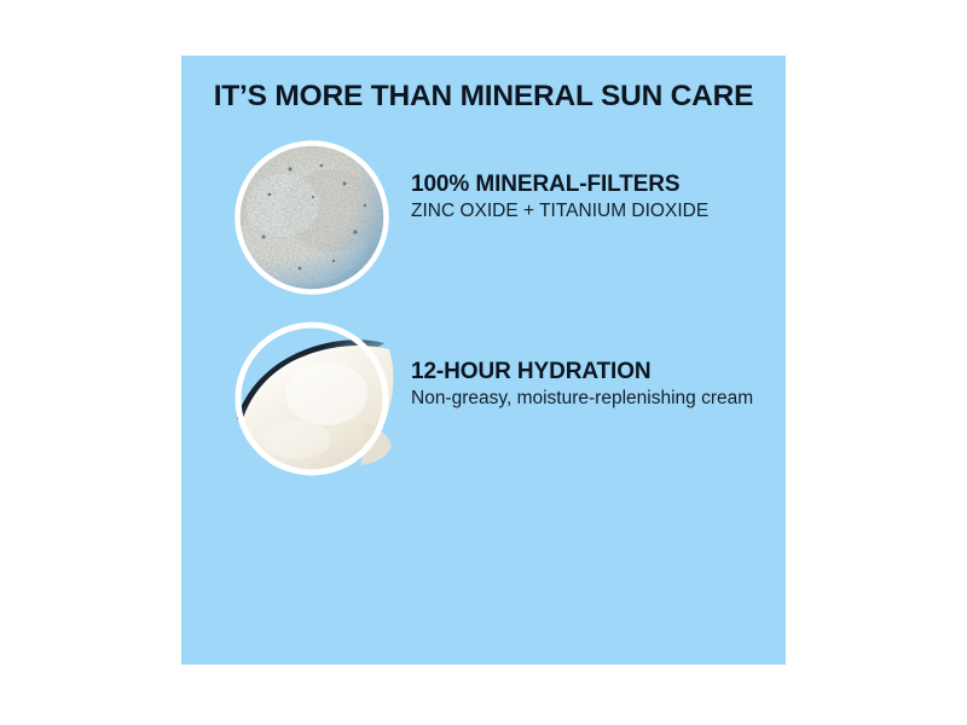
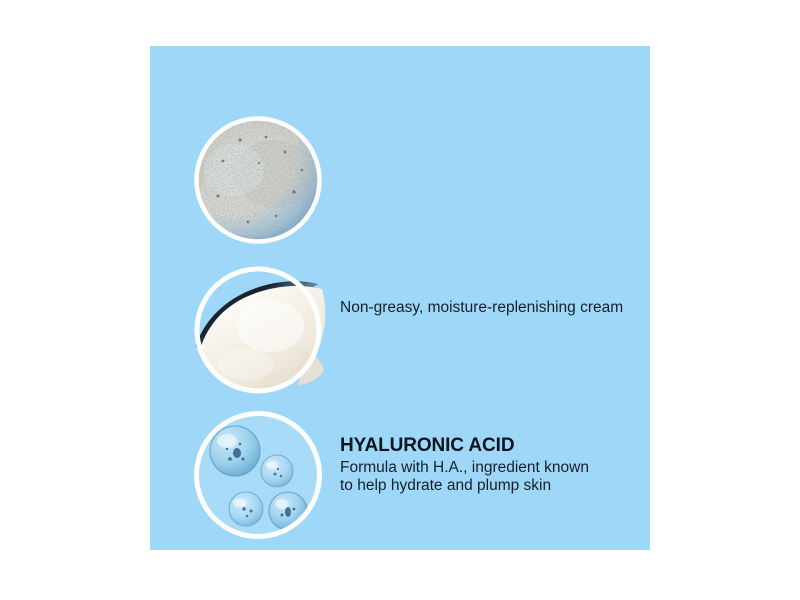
- IT’S MORE THAN MINERAL SUN CARE
- 100% MINERAL-FILTERS
- ZINC OXIDE + TITANIUM DIOXIDE
- 12-HOUR HYDRATION
  Non-greasy, moisture-replenishing cream
+ HYALURONIC ACID
+ Formula with H.A., ingredient known
+ to help hydrate and plump skin
